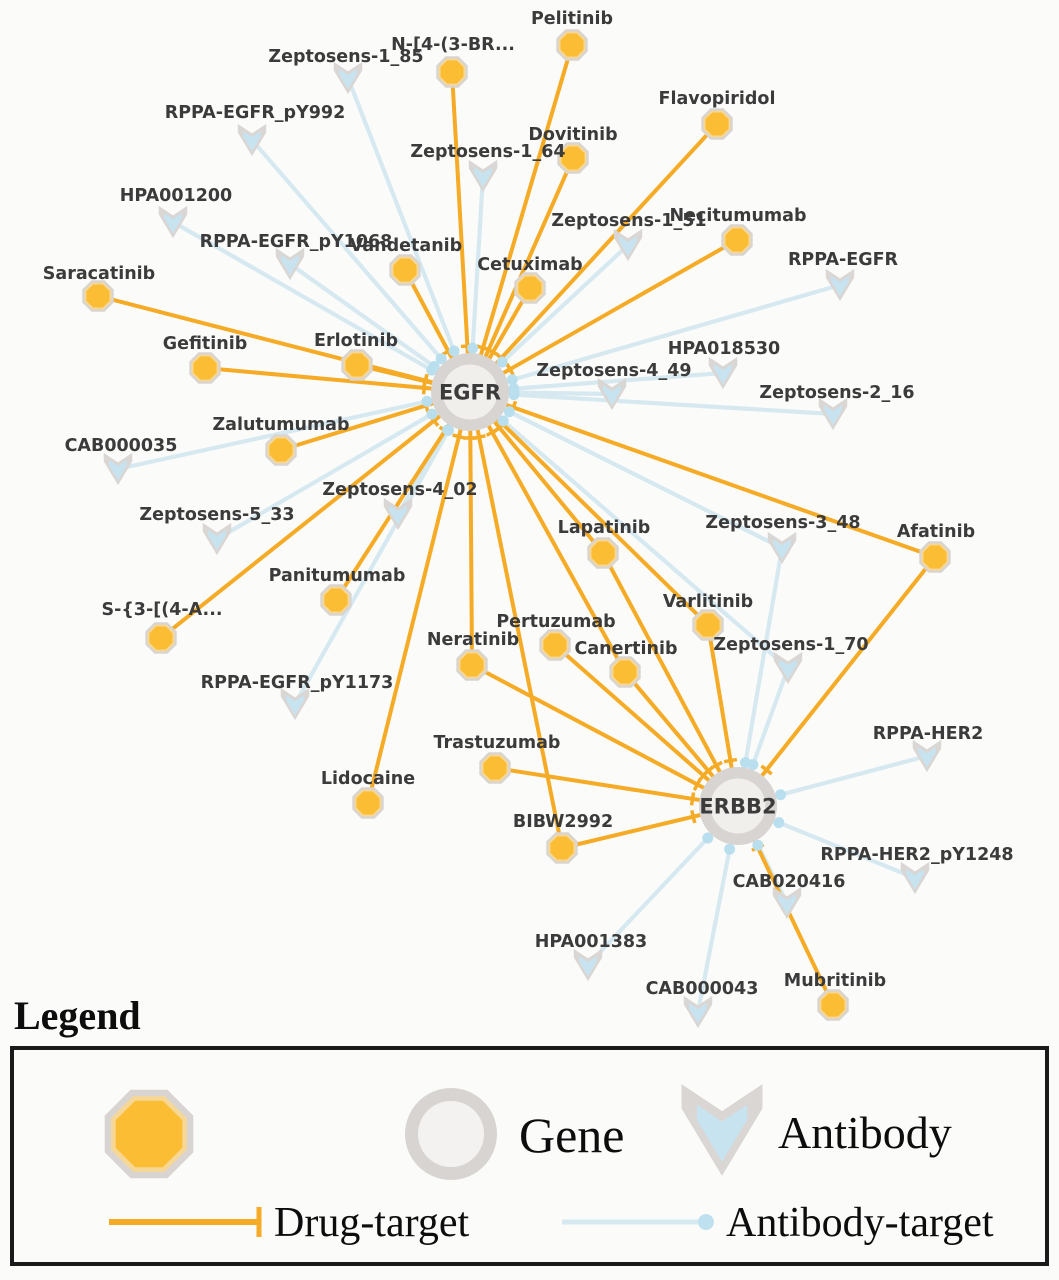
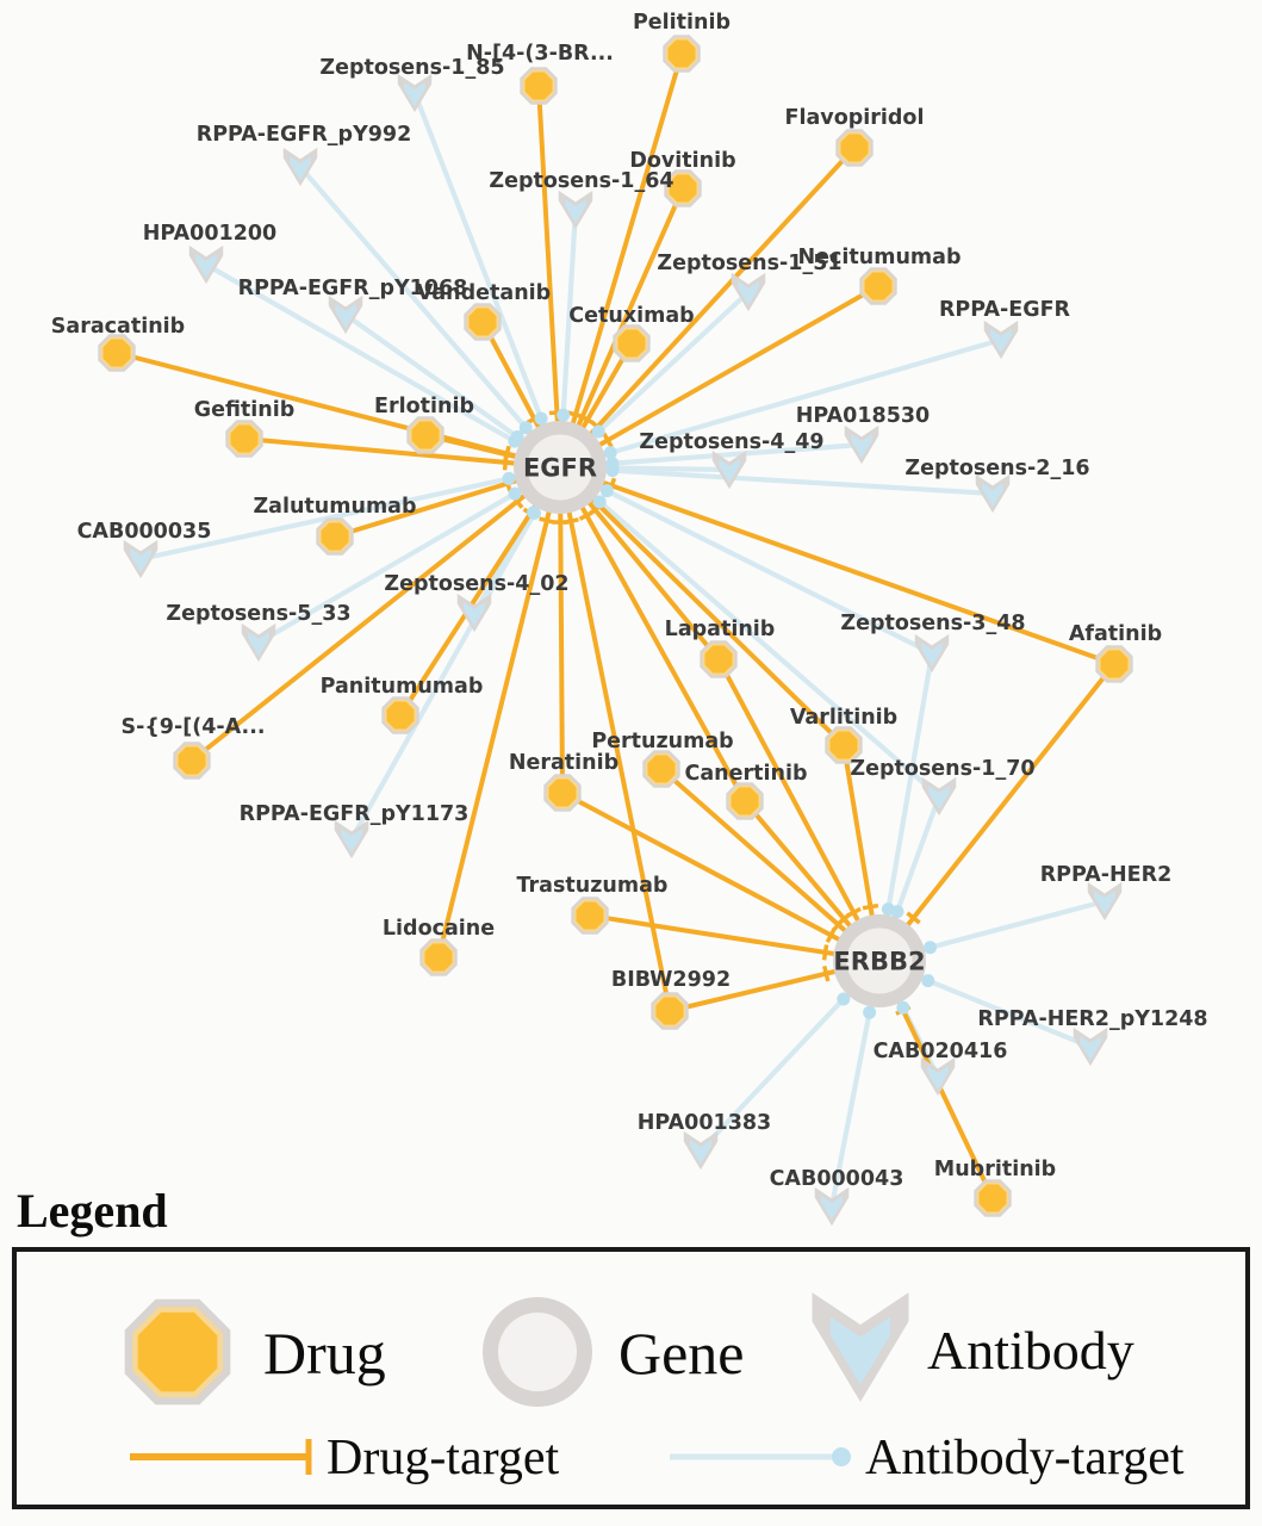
  EGFR
  ERBB2
  Pelitinib
  N-[4-(3-BR...
  Dovitinib
  Flavopiridol
  Vandetanib
  Cetuximab
  Necitumumab
  Saracatinib
  Gefitinib
  Erlotinib
  Zalutumumab
  Panitumumab
- S-{3-[(4-A...
+ S-{9-[(4-A...
  Lapatinib
  Varlitinib
  Afatinib
  Pertuzumab
  Neratinib
  Canertinib
  Trastuzumab
  Lidocaine
  BIBW2992
  Mubritinib
  Zeptosens-1_85
  RPPA-EGFR_pY992
  HPA001200
  RPPA-EGFR_pY1068
  Zeptosens-1_64
  Zeptosens-1_51
  RPPA-EGFR
  HPA018530
  Zeptosens-4_49
  Zeptosens-2_16
  CAB000035
  Zeptosens-5_33
  Zeptosens-4_02
  Zeptosens-3_48
  Zeptosens-1_70
  RPPA-EGFR_pY1173
  RPPA-HER2
  RPPA-HER2_pY1248
  CAB020416
  HPA001383
  CAB000043
  Legend
+ Drug
  Gene
  Antibody
  Drug-target
  Antibody-target
